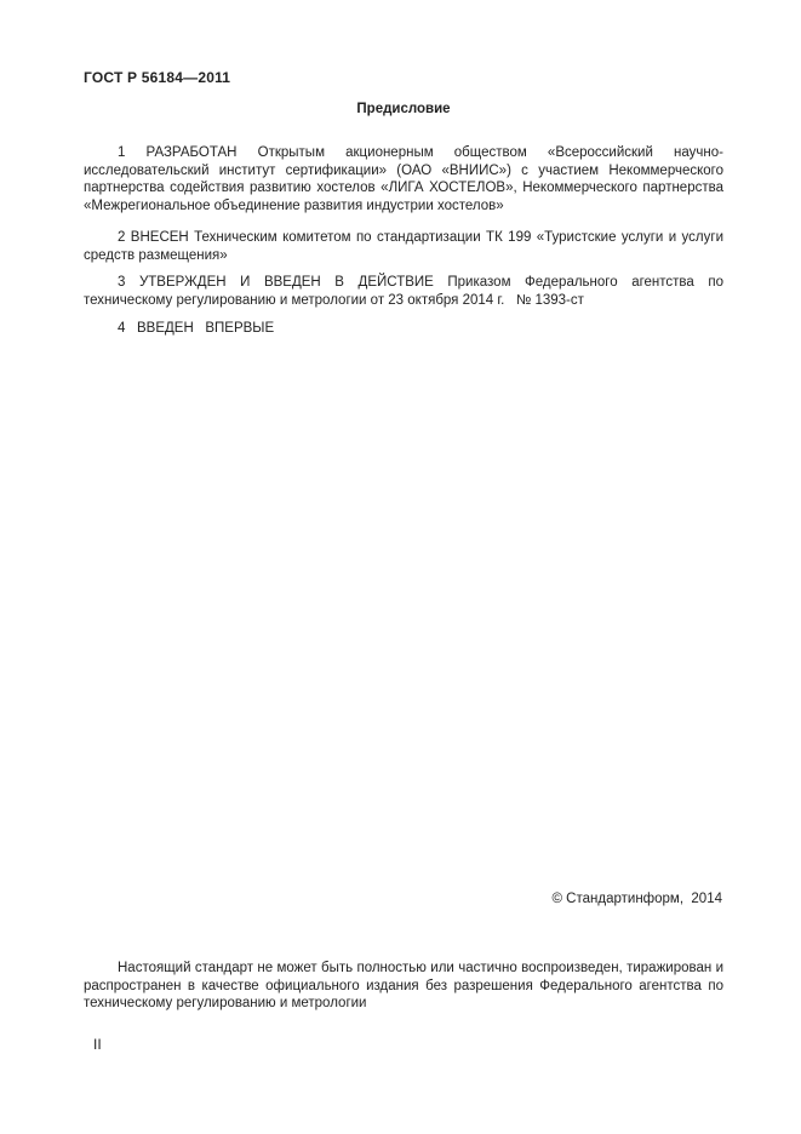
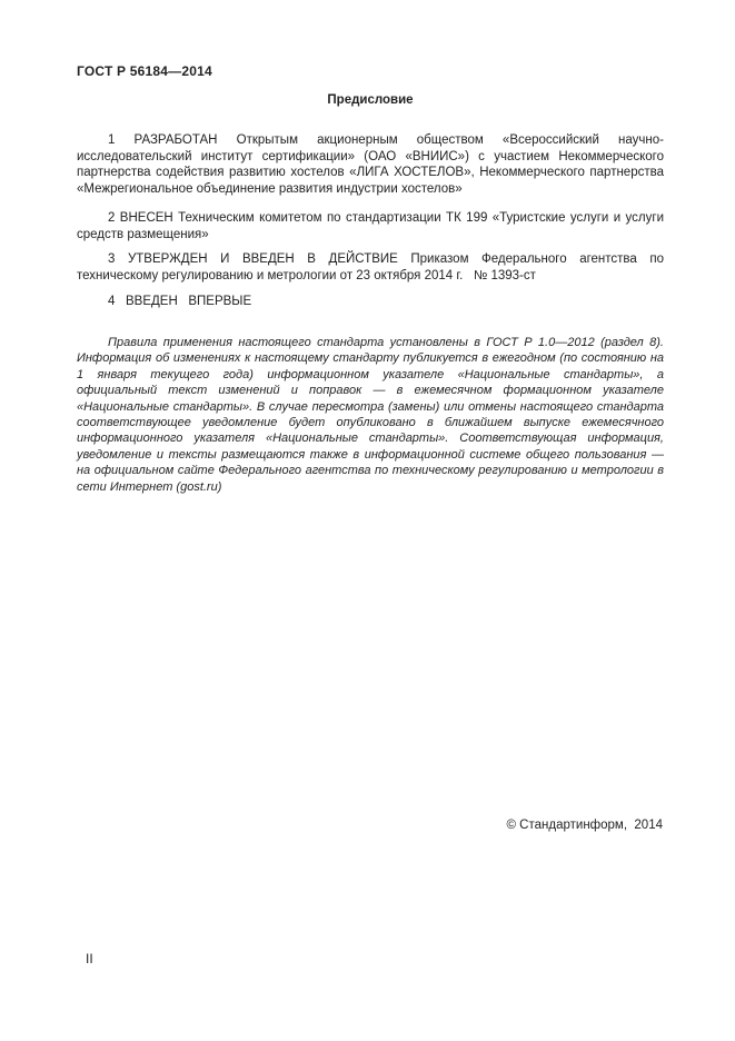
- ГОСТ Р 56184—2011
+ ГОСТ Р 56184—2014
  Предисловие
  1 РАЗРАБОТАН Открытым акционерным обществом «Всероссийский научно-исследовательский институт сертификации» (ОАО «ВНИИС») с участием Некоммерческого партнерства содействия развитию хостелов «ЛИГА ХОСТЕЛОВ», Некоммерческого партнерства «Межрегиональное объединение развития индустрии хостелов»
  2 ВНЕСЕН Техническим комитетом по стандартизации ТК 199 «Туристские услуги и услуги средств размещения»
  3 УТВЕРЖДЕН И ВВЕДЕН В ДЕЙСТВИЕ Приказом Федерального агентства по техническому регулированию и метрологии от 23 октября 2014 г. № 1393-ст
  4 ВВЕДЕН ВПЕРВЫЕ
+ Правила применения настоящего стандарта установлены в ГОСТ Р 1.0—2012 (раздел 8). Информация об изменениях к настоящему стандарту публикуется в ежегодном (по состоянию на 1 января текущего года) информационном указателе «Национальные стандарты», а официальный текст изменений и поправок — в ежемесячном формационном указателе «Национальные стандарты». В случае пересмотра (замены) или отмены настоящего стандарта соответствующее уведомление будет опубликовано в ближайшем выпуске ежемесячного информационного указателя «Национальные стандарты». Соответствующая информация, уведомление и тексты размещаются также в информационной системе общего пользования — на официальном сайте Федерального агентства по техническому регулированию и метрологии в сети Интернет (gost.ru)
  © Стандартинформ, 2014
- Настоящий стандарт не может быть полностью или частично воспроизведен, тиражирован и распространен в качестве официального издания без разрешения Федерального агентства по техническому регулированию и метрологии
  II
